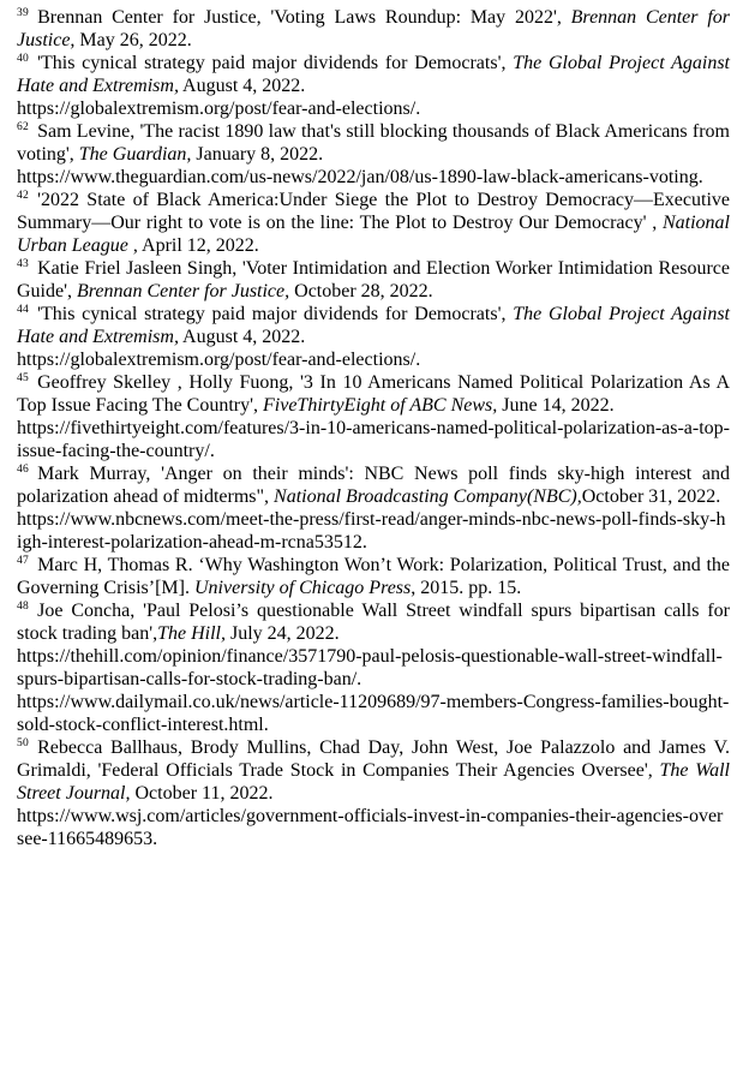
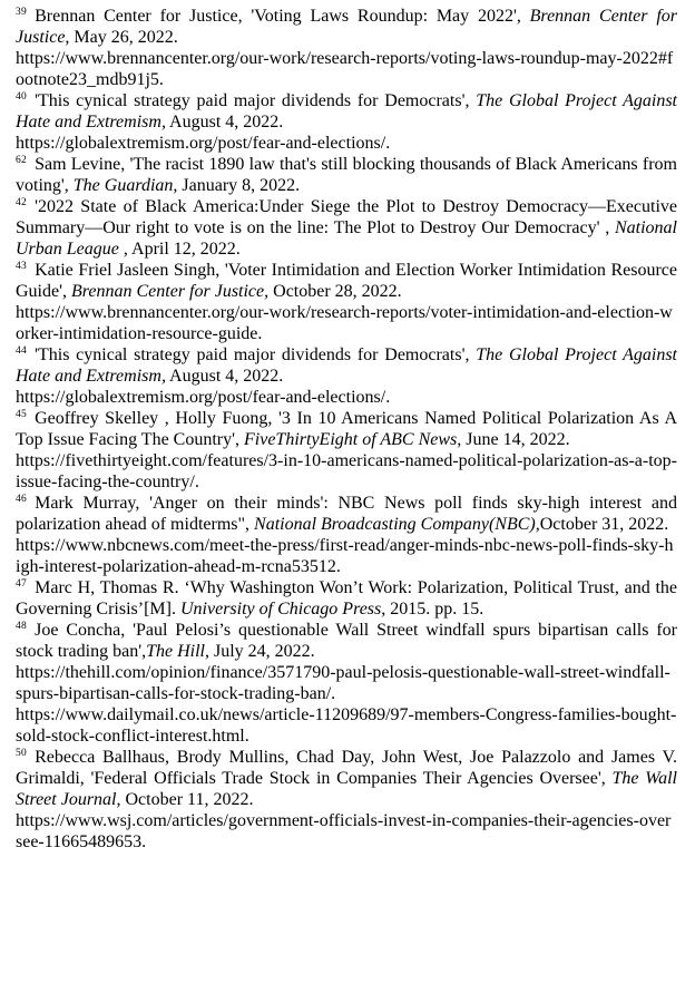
  39 Brennan Center for Justice, 'Voting Laws Roundup: May 2022', Brennan Center for Justice, May 26, 2022.
+ https://www.brennancenter.org/our-work/research-reports/voting-laws-roundup-may-2022#footnote23_mdb91j5.
  40 'This cynical strategy paid major dividends for Democrats', The Global Project Against Hate and Extremism, August 4, 2022.
  https://globalextremism.org/post/fear-and-elections/.
  62 Sam Levine, 'The racist 1890 law that's still blocking thousands of Black Americans from voting', The Guardian, January 8, 2022.
- https://www.theguardian.com/us-news/2022/jan/08/us-1890-law-black-americans-voting.
  42 '2022 State of Black America:Under Siege the Plot to Destroy Democracy—Executive Summary—Our right to vote is on the line: The Plot to Destroy Our Democracy' , National Urban League , April 12, 2022.
  43 Katie Friel Jasleen Singh, 'Voter Intimidation and Election Worker Intimidation Resource Guide', Brennan Center for Justice, October 28, 2022.
+ https://www.brennancenter.org/our-work/research-reports/voter-intimidation-and-election-worker-intimidation-resource-guide.
  44 'This cynical strategy paid major dividends for Democrats', The Global Project Against Hate and Extremism, August 4, 2022.
  https://globalextremism.org/post/fear-and-elections/.
  45 Geoffrey Skelley , Holly Fuong, '3 In 10 Americans Named Political Polarization As A Top Issue Facing The Country', FiveThirtyEight of ABC News, June 14, 2022.
  https://fivethirtyeight.com/features/3-in-10-americans-named-political-polarization-as-a-top-issue-facing-the-country/.
  46 Mark Murray, 'Anger on their minds': NBC News poll finds sky-high interest and polarization ahead of midterms", National Broadcasting Company(NBC),October 31, 2022.
  https://www.nbcnews.com/meet-the-press/first-read/anger-minds-nbc-news-poll-finds-sky-high-interest-polarization-ahead-m-rcna53512.
  47 Marc H, Thomas R. ‘Why Washington Won’t Work: Polarization, Political Trust, and the Governing Crisis’[M]. University of Chicago Press, 2015. pp. 15.
  48 Joe Concha, 'Paul Pelosi’s questionable Wall Street windfall spurs bipartisan calls for stock trading ban',The Hill, July 24, 2022.
  https://thehill.com/opinion/finance/3571790-paul-pelosis-questionable-wall-street-windfall-spurs-bipartisan-calls-for-stock-trading-ban/.
  https://www.dailymail.co.uk/news/article-11209689/97-members-Congress-families-bought-sold-stock-conflict-interest.html.
  50 Rebecca Ballhaus, Brody Mullins, Chad Day, John West, Joe Palazzolo and James V. Grimaldi, 'Federal Officials Trade Stock in Companies Their Agencies Oversee', The Wall Street Journal, October 11, 2022.
  https://www.wsj.com/articles/government-officials-invest-in-companies-their-agencies-oversee-11665489653.
